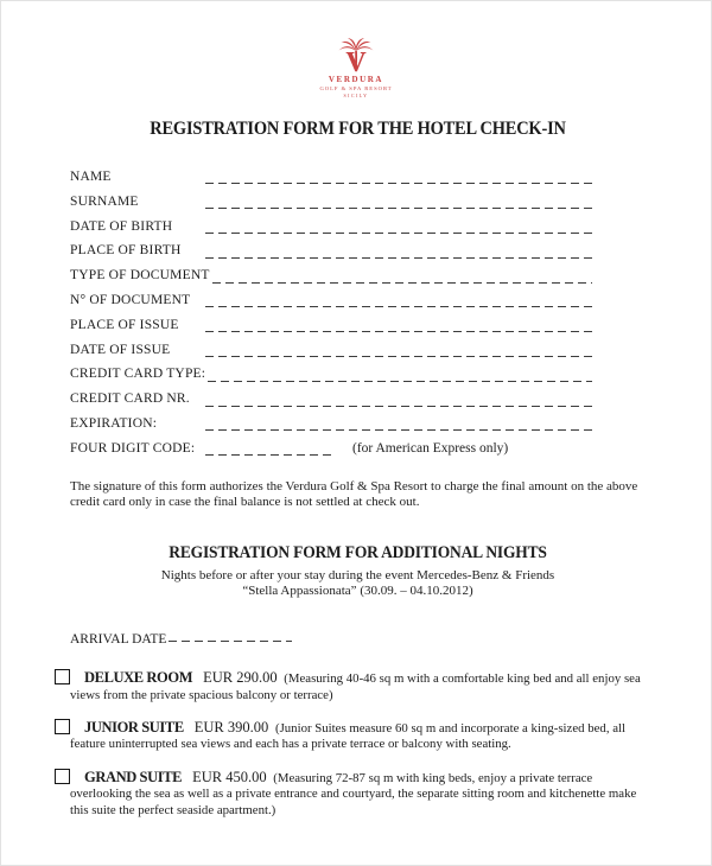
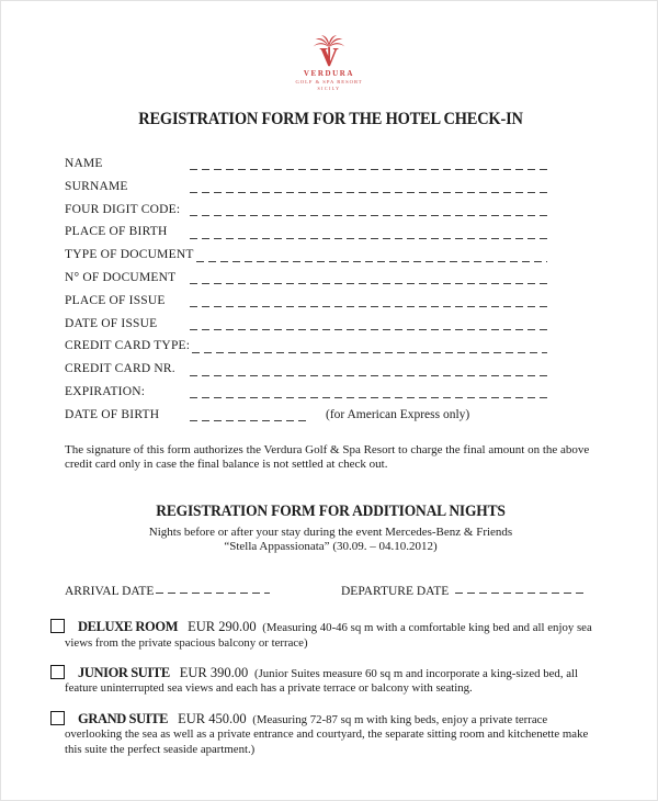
  V
  VERDURA
  REGISTRATION FORM FOR THE HOTEL CHECK-IN
  NAME
  SURNAME
- DATE OF BIRTH
+ FOUR DIGIT CODE:
  PLACE OF BIRTH
  TYPE OF DOCUMENT
  N° OF DOCUMENT
  PLACE OF ISSUE
  DATE OF ISSUE
  CREDIT CARD TYPE:
  CREDIT CARD NR.
  EXPIRATION:
- FOUR DIGIT CODE:
+ DATE OF BIRTH
  (for American Express only)
  The signature of this form authorizes the Verdura Golf & Spa Resort to charge the final amount on the above credit card only in case the final balance is not settled at check out.
  REGISTRATION FORM FOR ADDITIONAL NIGHTS
  Nights before or after your stay during the event Mercedes-Benz & Friends
  “Stella Appassionata” (30.09. – 04.10.2012)
  ARRIVAL DATE
+ DEPARTURE DATE
  DELUXE ROOM EUR 290.00 (Measuring 40-46 sq m with a comfortable king bed and all enjoy sea views from the private spacious balcony or terrace)
  JUNIOR SUITE EUR 390.00 (Junior Suites measure 60 sq m and incorporate a king-sized bed, all feature uninterrupted sea views and each has a private terrace or balcony with seating.
  GRAND SUITE EUR 450.00 (Measuring 72-87 sq m with king beds, enjoy a private terrace overlooking the sea as well as a private entrance and courtyard, the separate sitting room and kitchenette make this suite the perfect seaside apartment.)
